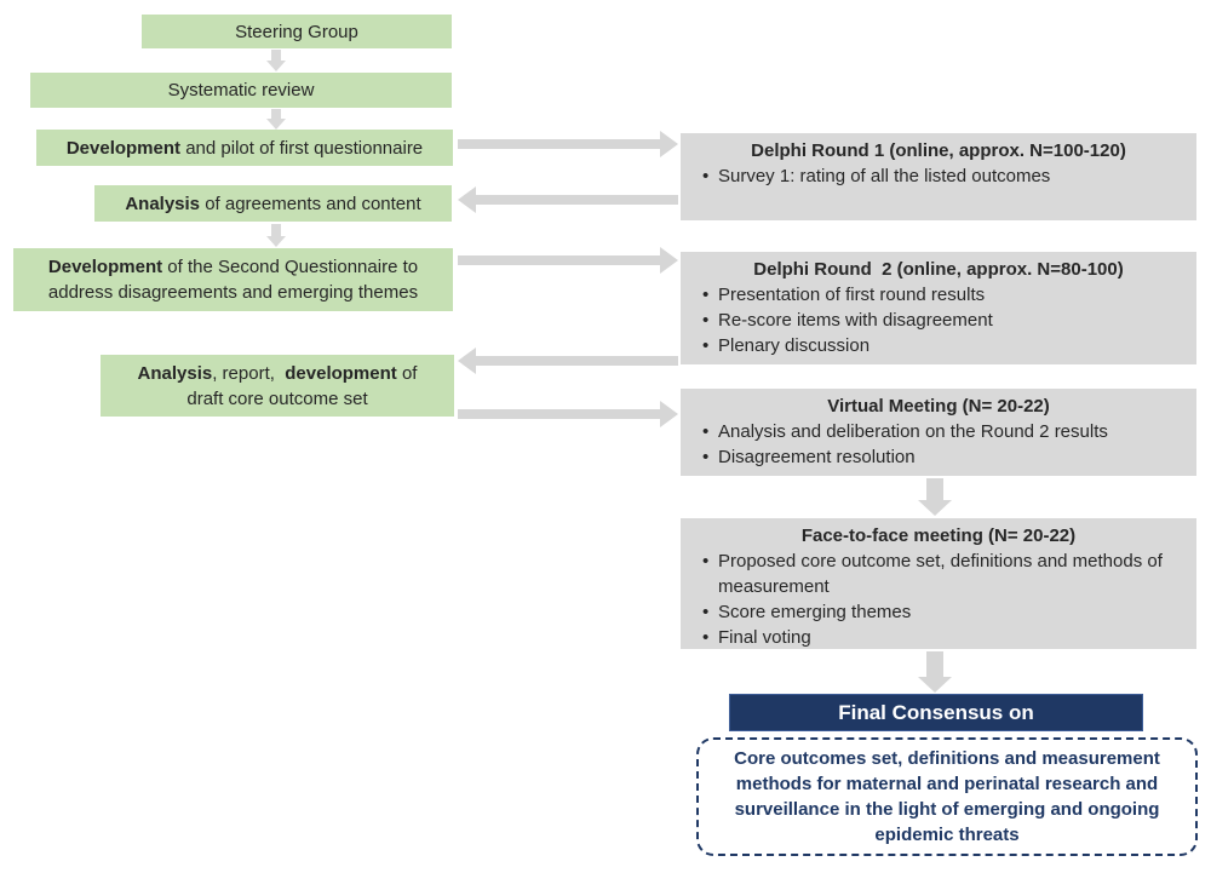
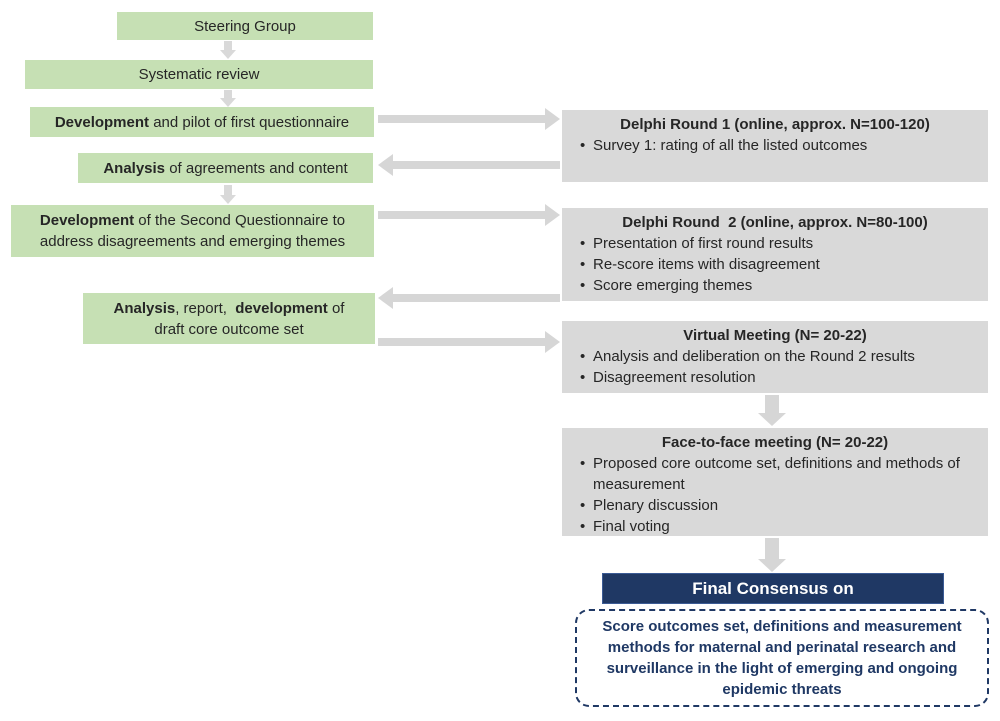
  Steering Group
  Systematic review
  Development and pilot of first questionnaire
  Analysis of agreements and content
  Development of the Second Questionnaire to address disagreements and emerging themes
  Analysis, report, development of draft core outcome set
  Delphi Round 1 (online, approx. N=100-120)
  •
  Survey 1: rating of all the listed outcomes
  Delphi Round 2 (online, approx. N=80-100)
  •
  Presentation of first round results
  •
  Re-score items with disagreement
  •
- Plenary discussion
+ Score emerging themes
  Virtual Meeting (N= 20-22)
  •
  Analysis and deliberation on the Round 2 results
  •
  Disagreement resolution
  Face-to-face meeting (N= 20-22)
  •
  Proposed core outcome set, definitions and methods of measurement
  •
- Score emerging themes
+ Plenary discussion
  •
  Final voting
  Final Consensus on
- Core outcomes set, definitions and measurement methods for maternal and perinatal research and surveillance in the light of emerging and ongoing epidemic threats
+ Score outcomes set, definitions and measurement methods for maternal and perinatal research and surveillance in the light of emerging and ongoing epidemic threats
